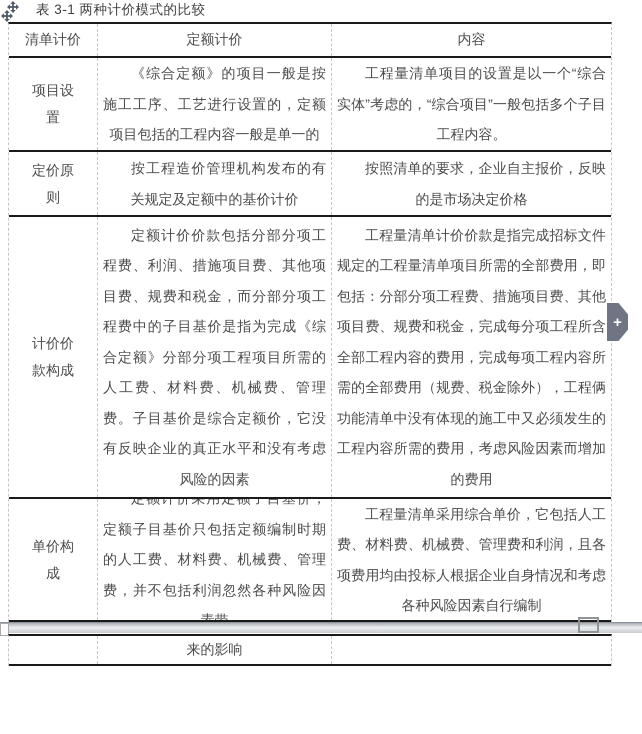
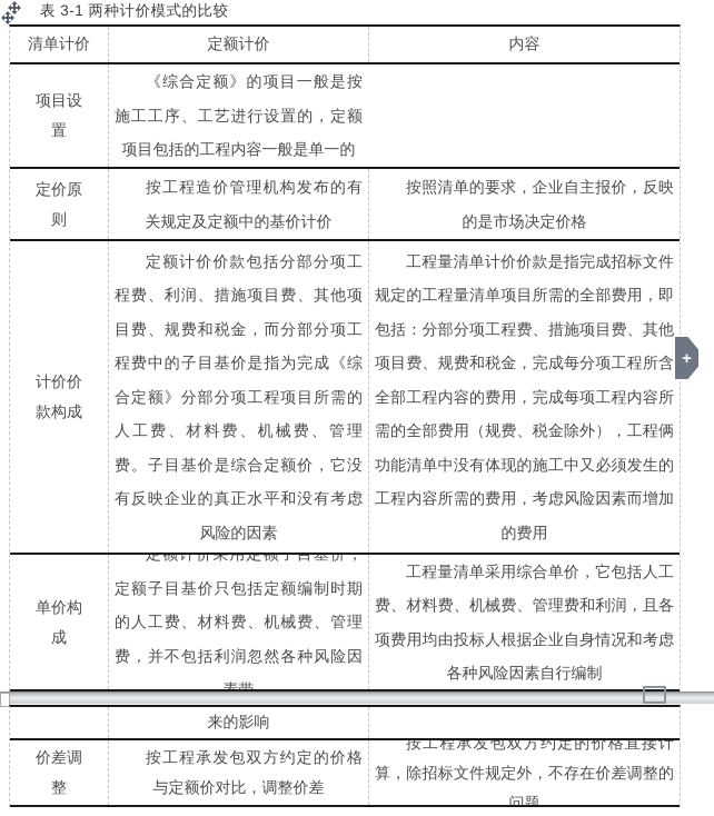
  表 3-1 两种计价模式的比较
  清单计价
  定额计价
  内容
  项目设置
  《综合定额》的项目一般是按施工工序、工艺进行设置的，定额项目包括的工程内容一般是单一的
- 工程量清单项目的设置是以一个“综合实体”考虑的，“综合项目”一般包括多个子目工程内容。
  定价原则
  按工程造价管理机构发布的有关规定及定额中的基价计价
  按照清单的要求，企业自主报价，反映的是市场决定价格
  计价价款构成
  定额计价价款包括分部分项工程费、利润、措施项目费、其他项目费、规费和税金，而分部分项工程费中的子目基价是指为完成《综合定额》分部分项工程项目所需的人工费、材料费、机械费、管理费。子目基价是综合定额价，它没有反映企业的真正水平和没有考虑风险的因素
  工程量清单计价价款是指完成招标文件规定的工程量清单项目所需的全部费用，即包括：分部分项工程费、措施项目费、其他项目费、规费和税金，完成每分项工程所含全部工程内容的费用，完成每项工程内容所需的全部费用（规费、税金除外），工程俩功能清单中没有体现的施工中又必须发生的工程内容所需的费用，考虑风险因素而增加的费用
  单价构成
  定额计价采用定额子目基价，定额子目基价只包括定额编制时期的人工费、材料费、机械费、管理费，并不包括利润忽然各种风险因
  工程量清单采用综合单价，它包括人工费、材料费、机械费、管理费和利润，且各项费用均由投标人根据企业自身情况和考虑各种风险因素自行编制
  来的影响
+ 价差调整
+ 按工程承发包双方约定的价格与定额价对比，调整价差
+ 按工程承发包双方约定的价格直接计算，除招标文件规定外，不存在价差调整的问题
  +
